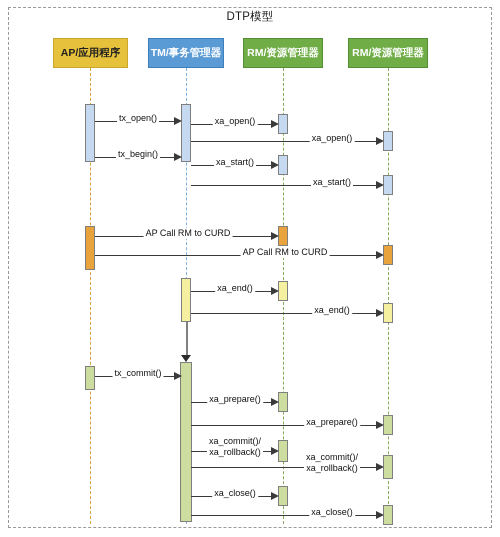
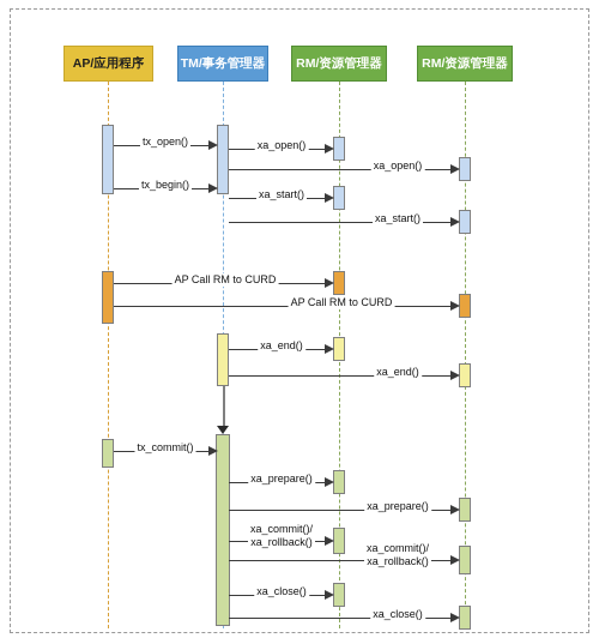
- DTP模型
  AP/应用程序
  TM/事务管理器
  RM/资源管理器
  RM/资源管理器
  tx_open()
  xa_open()
  xa_open()
  tx_begin()
  xa_start()
  xa_start()
  AP Call RM to CURD
  AP Call RM to CURD
  xa_end()
  xa_end()
  tx_commit()
  xa_prepare()
  xa_prepare()
  xa_commit()/
  xa_rollback()
  xa_commit()/
  xa_rollback()
  xa_close()
  xa_close()
